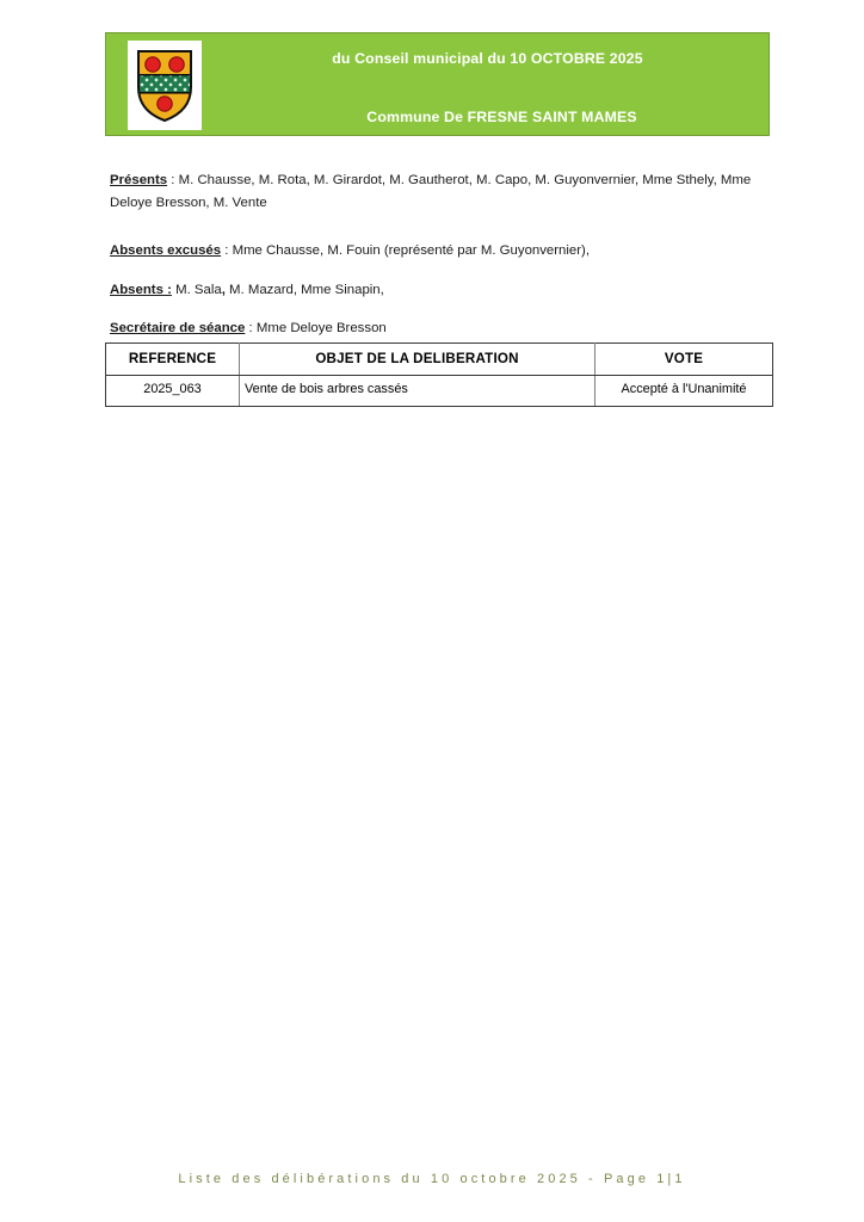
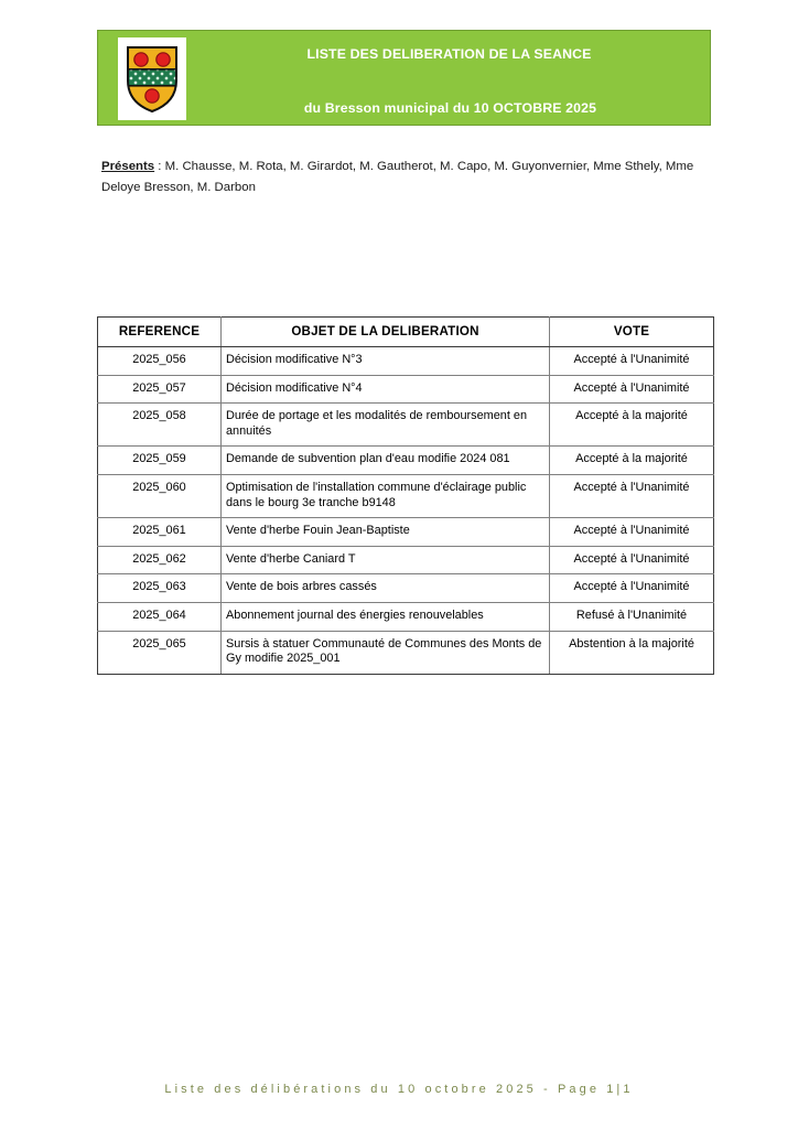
+ LISTE DES DELIBERATION DE LA SEANCE
- du Conseil municipal du 10 OCTOBRE 2025
+ du Bresson municipal du 10 OCTOBRE 2025
- Commune De FRESNE SAINT MAMES
- Présents : M. Chausse, M. Rota, M. Girardot, M. Gautherot, M. Capo, M. Guyonvernier, Mme Sthely, Mme Deloye Bresson, M. Vente
+ Présents : M. Chausse, M. Rota, M. Girardot, M. Gautherot, M. Capo, M. Guyonvernier, Mme Sthely, Mme Deloye Bresson, M. Darbon
- Absents excusés : Mme Chausse, M. Fouin (représenté par M. Guyonvernier),
- Absents : M. Sala, M. Mazard, Mme Sinapin,
- Secrétaire de séance : Mme Deloye Bresson
  REFERENCE	OBJET DE LA DELIBERATION	VOTE
+ 2025_056	Décision modificative N°3	Accepté à l'Unanimité
+ 2025_057	Décision modificative N°4	Accepté à l'Unanimité
+ 2025_058	Durée de portage et les modalités de remboursement en annuités	Accepté à la majorité
+ 2025_059	Demande de subvention plan d'eau modifie 2024 081	Accepté à la majorité
+ 2025_060	Optimisation de l'installation commune d'éclairage public dans le bourg 3e tranche b9148	Accepté à l'Unanimité
+ 2025_061	Vente d'herbe Fouin Jean-Baptiste	Accepté à l'Unanimité
+ 2025_062	Vente d'herbe Caniard T	Accepté à l'Unanimité
  2025_063	Vente de bois arbres cassés	Accepté à l'Unanimité
+ 2025_064	Abonnement journal des énergies renouvelables	Refusé à l'Unanimité
+ 2025_065	Sursis à statuer Communauté de Communes des Monts de Gy modifie 2025_001	Abstention à la majorité
  Liste des délibérations du 10 octobre 2025 - Page 1|1
